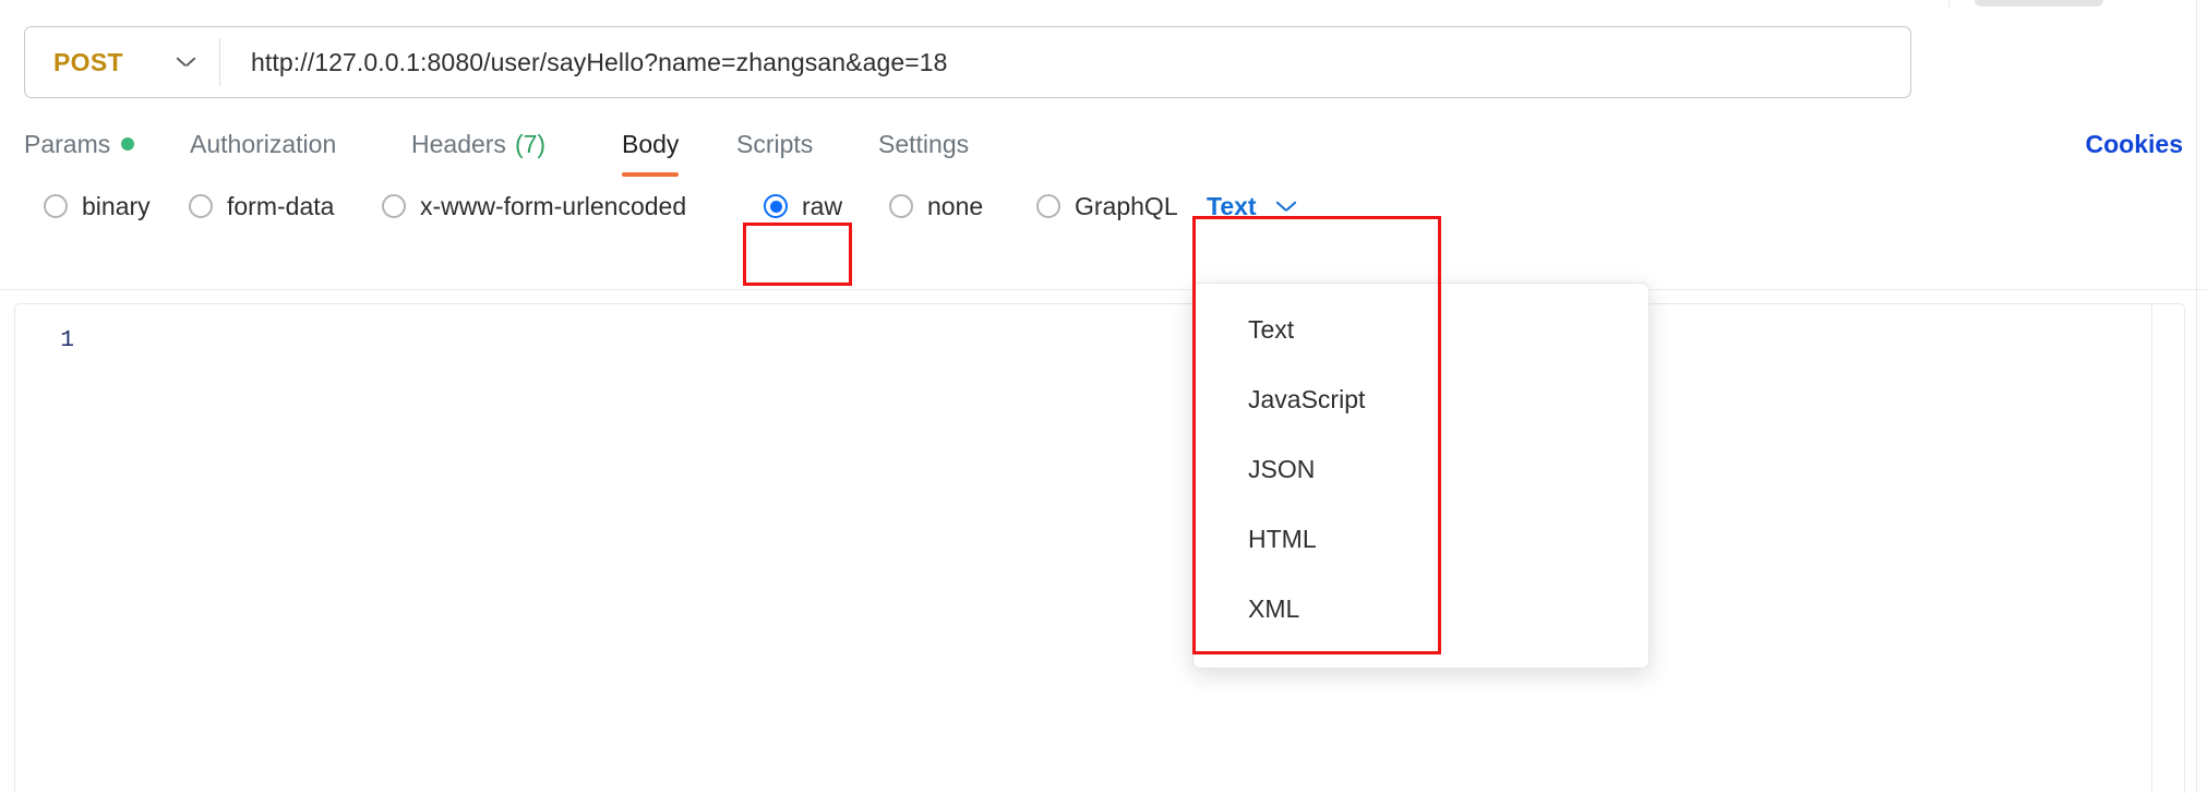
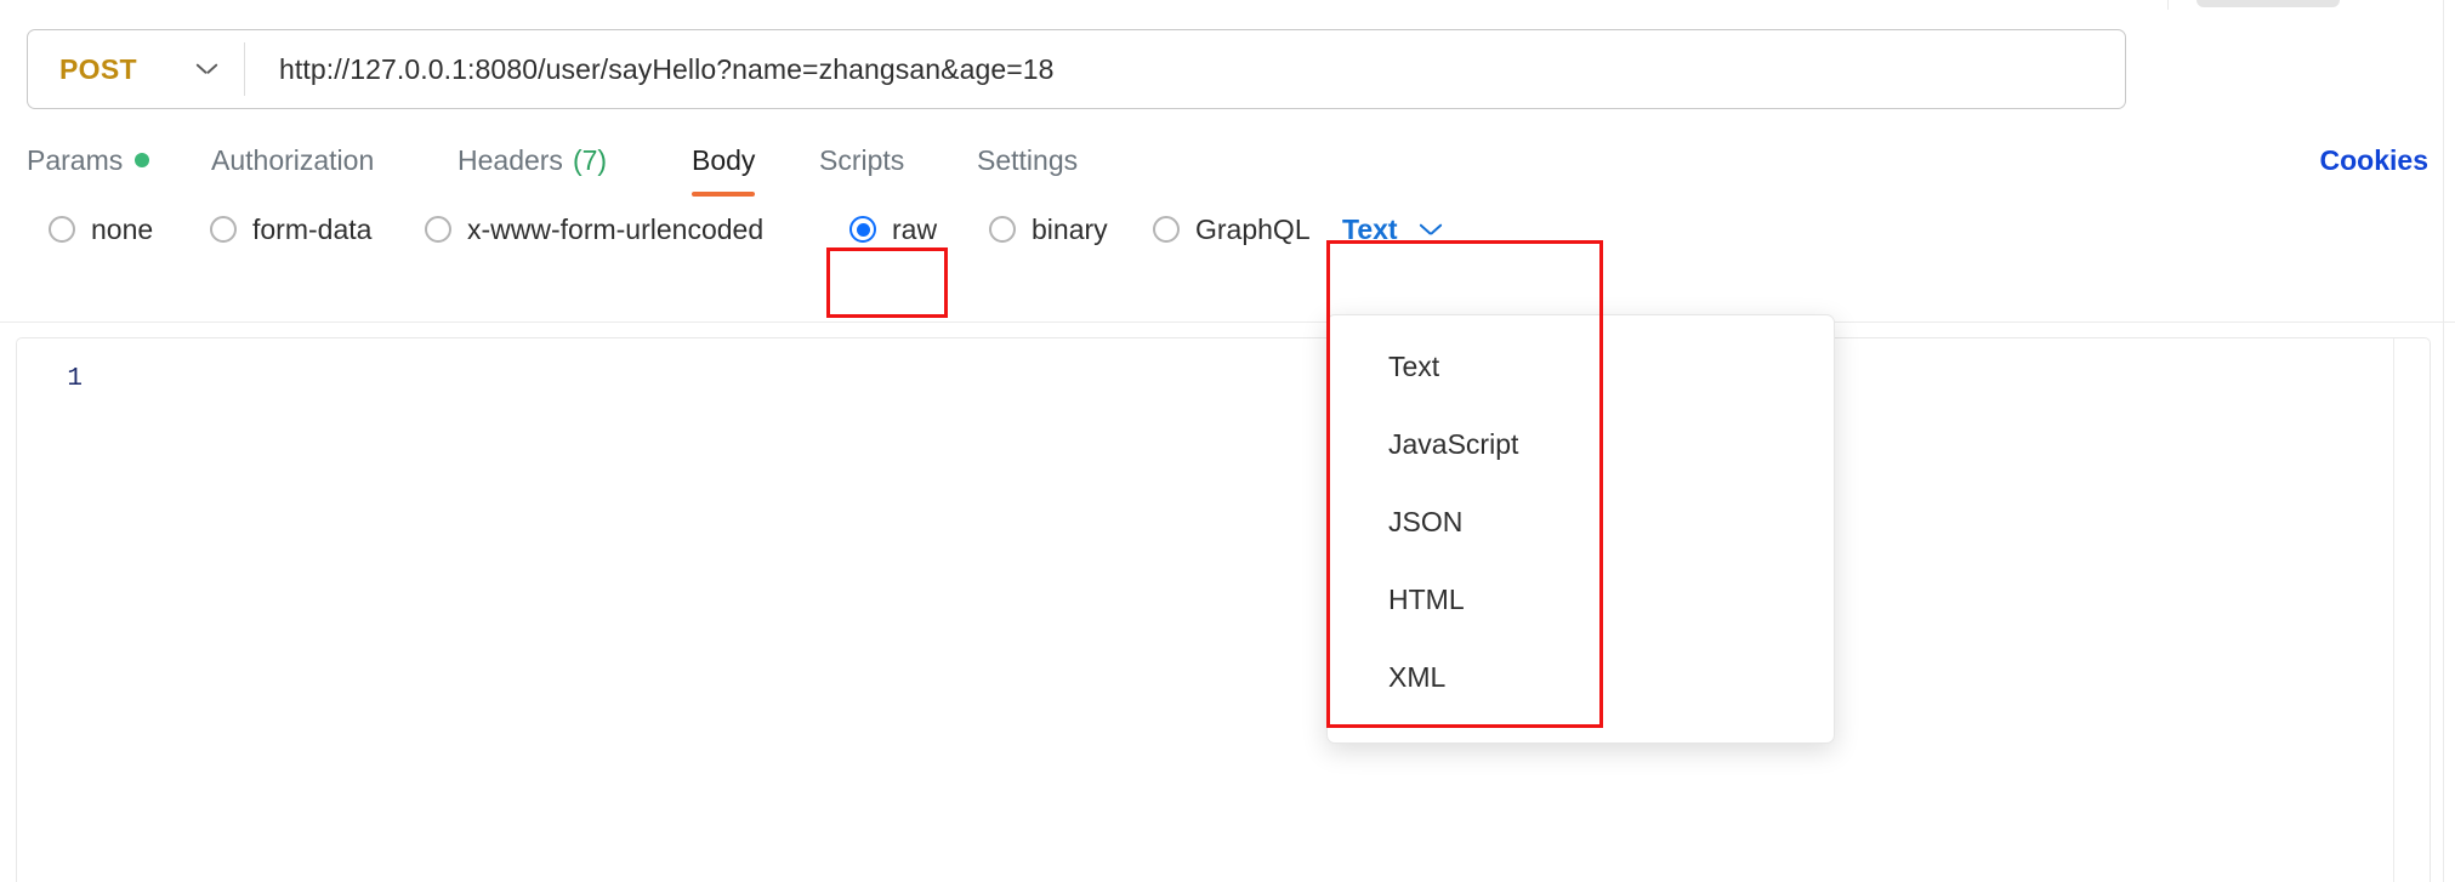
  POST
  http://127.0.0.1:8080/user/sayHello?name=zhangsan&age=18
  Params
  Authorization
  Headers
  (7)
  Body
  Scripts
  Settings
  Cookies
- binary
+ none
  form-data
  x-www-form-urlencoded
  raw
- none
+ binary
  GraphQL
  Text
  Text
  JavaScript
  JSON
  HTML
  XML
  1
